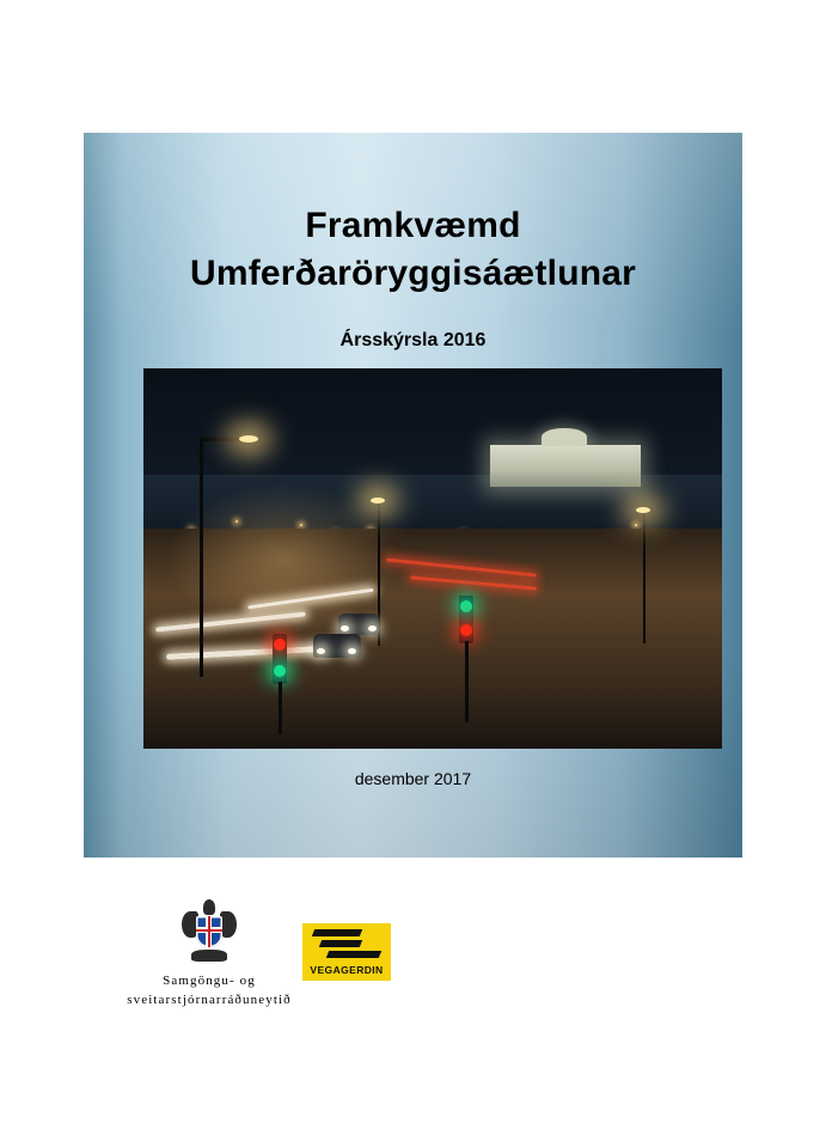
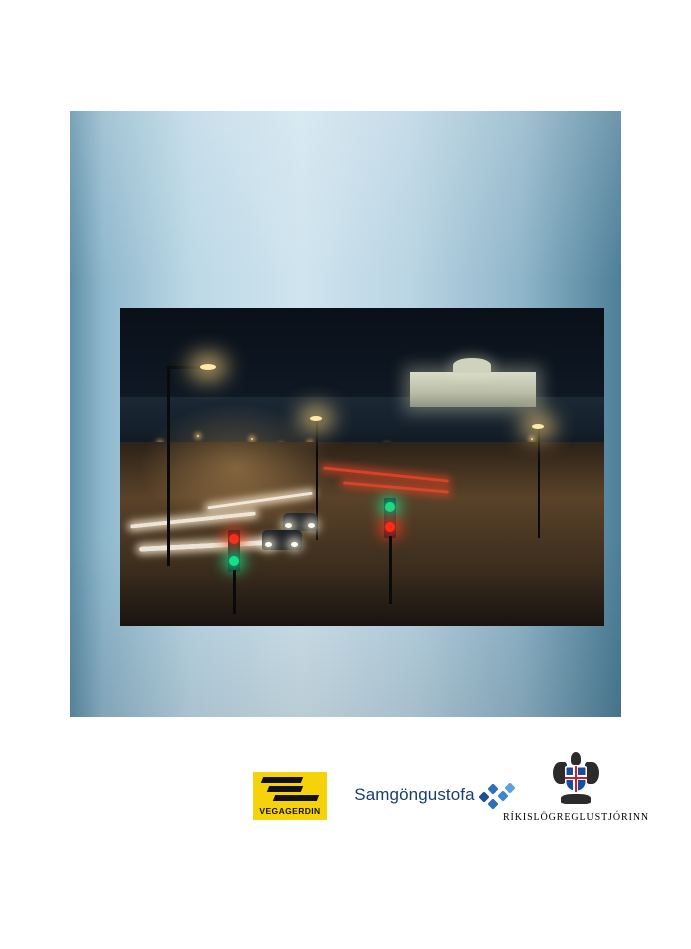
- Framkvæmd
- Umferðaröryggisáætlunar
- Ársskýrsla 2016
- desember 2017
- Samgöngu- og
- sveitarstjórnarráðuneytið
  VEGAGERDIN
+ Samgöngustofa
+ RÍKISLÖGREGLUSTJÓRINN
